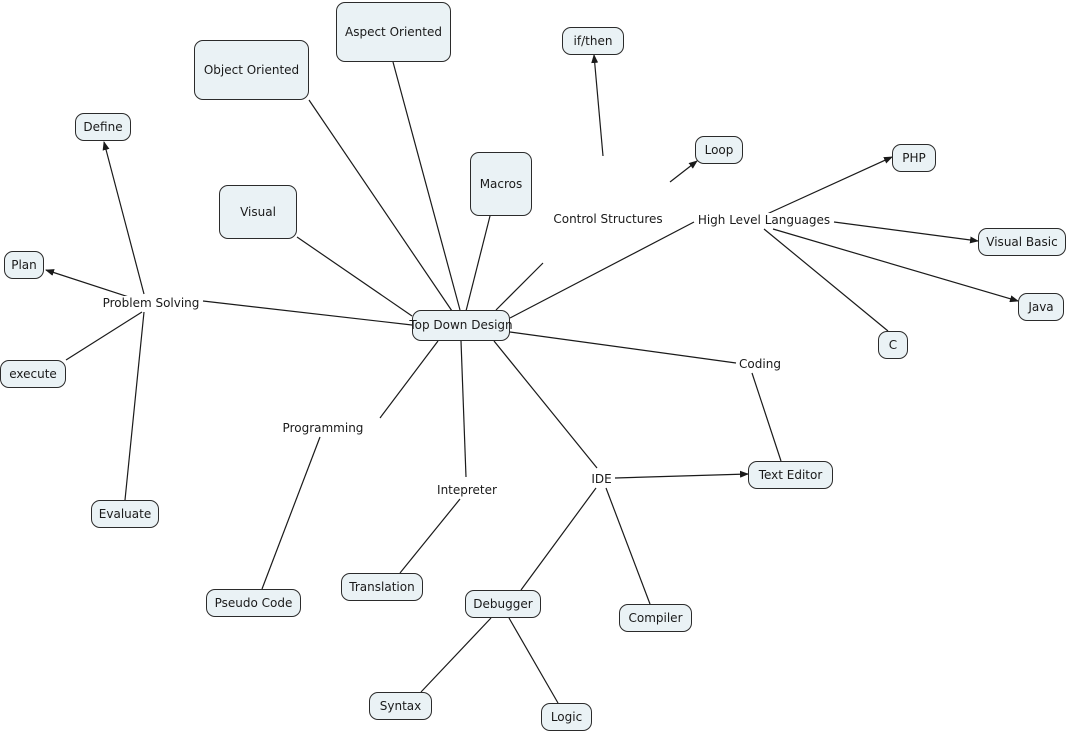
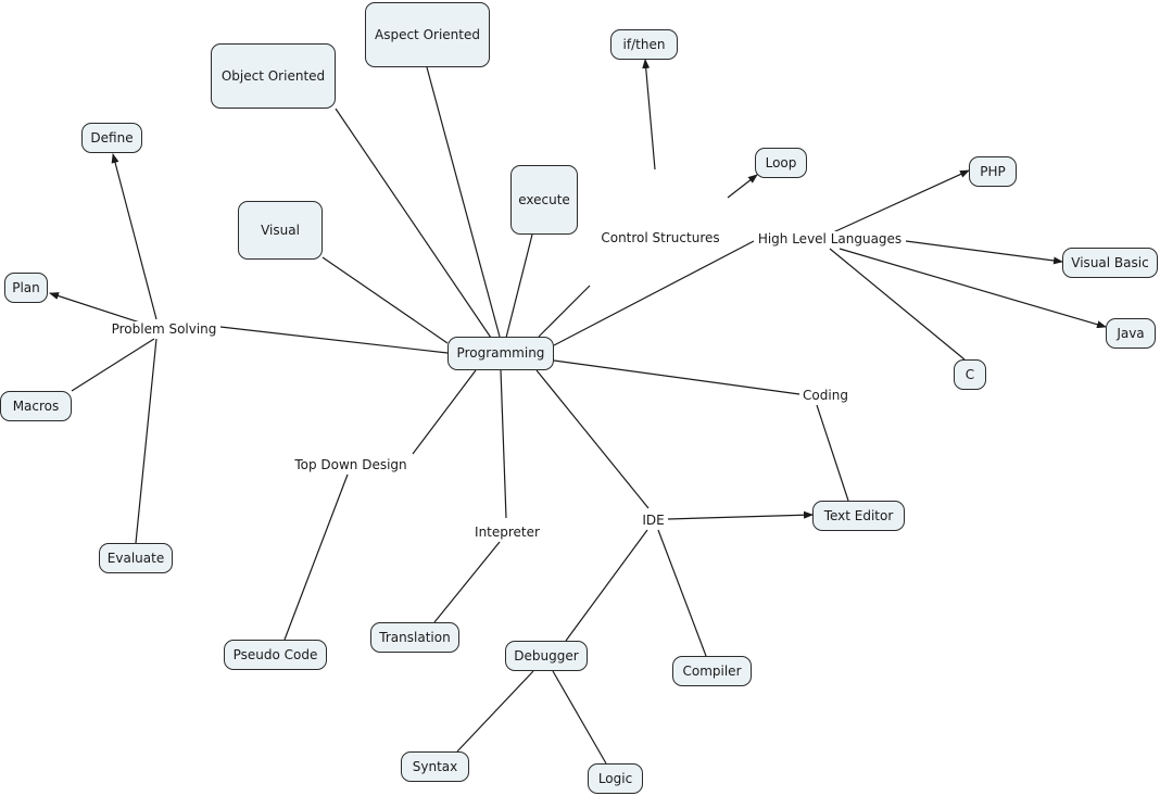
  Object Oriented
  Aspect Oriented
  if/then
  Define
  Loop
  PHP
- Macros
+ execute
  Visual
  Control Structures
  High Level Languages
  Visual Basic
  Plan
  Java
  Problem Solving
- Top Down Design
+ Programming
  C
- execute
+ Macros
  Coding
- Programming
+ Top Down Design
  Text Editor
  IDE
  Intepreter
  Evaluate
  Translation
  Pseudo Code
  Debugger
  Compiler
  Syntax
  Logic
